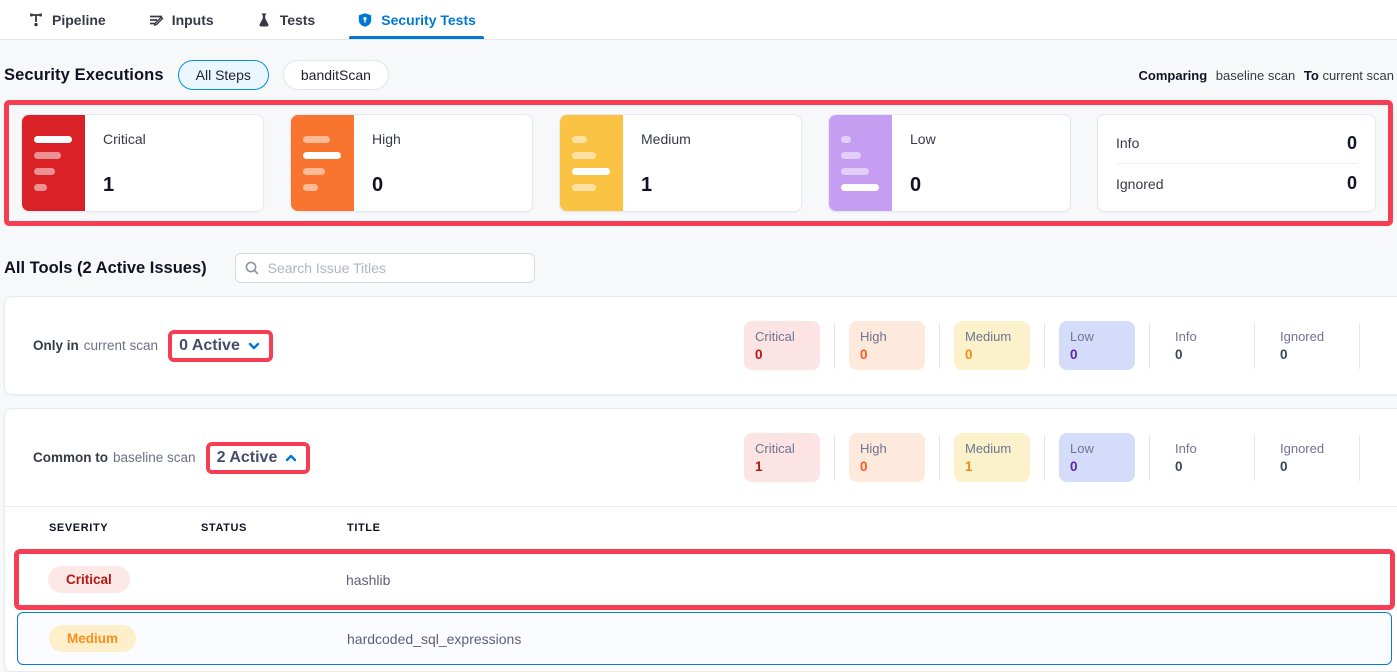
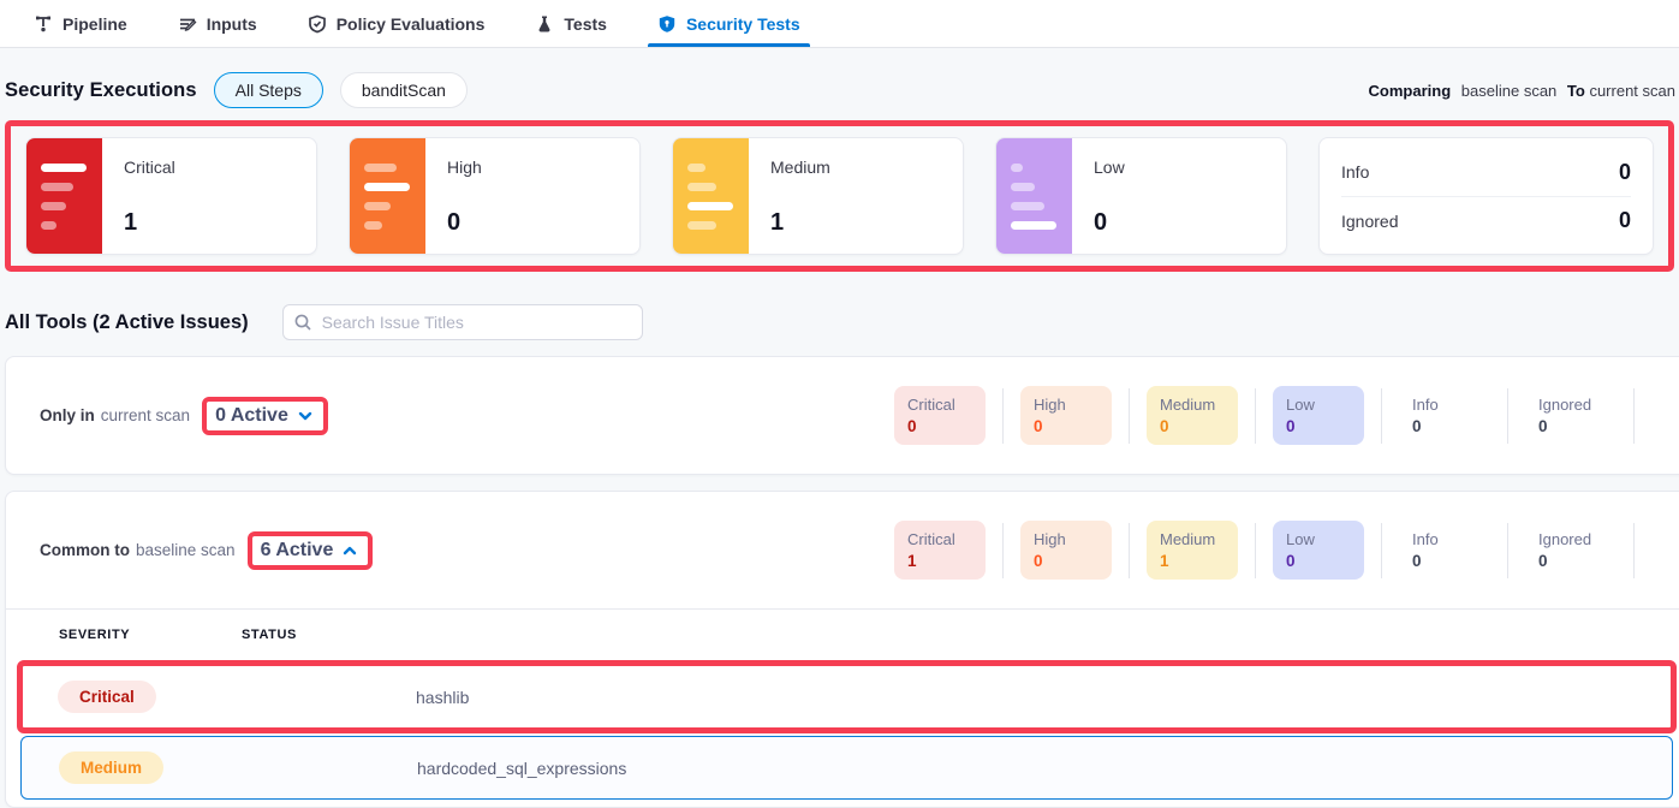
  Pipeline
  Inputs
+ Policy Evaluations
  Tests
  Security Tests
  Security Executions
  All Steps
  banditScan
  Comparing baseline scan To current scan
  Critical
  1
  High
  0
  Medium
  1
  Low
  0
  Info
  0
  Ignored
  0
  All Tools (2 Active Issues)
  Search Issue Titles
  Only in
  current scan
  0 Active
  Critical
  0
  High
  0
  Medium
  0
  Low
  0
  Info
  0
  Ignored
  0
  Common to
  baseline scan
- 2 Active
+ 6 Active
  Critical
  1
  High
  0
  Medium
  1
  Low
  0
  Info
  0
  Ignored
  0
  SEVERITY
  STATUS
- TITLE
  Critical
  hashlib
  Medium
  hardcoded_sql_expressions
